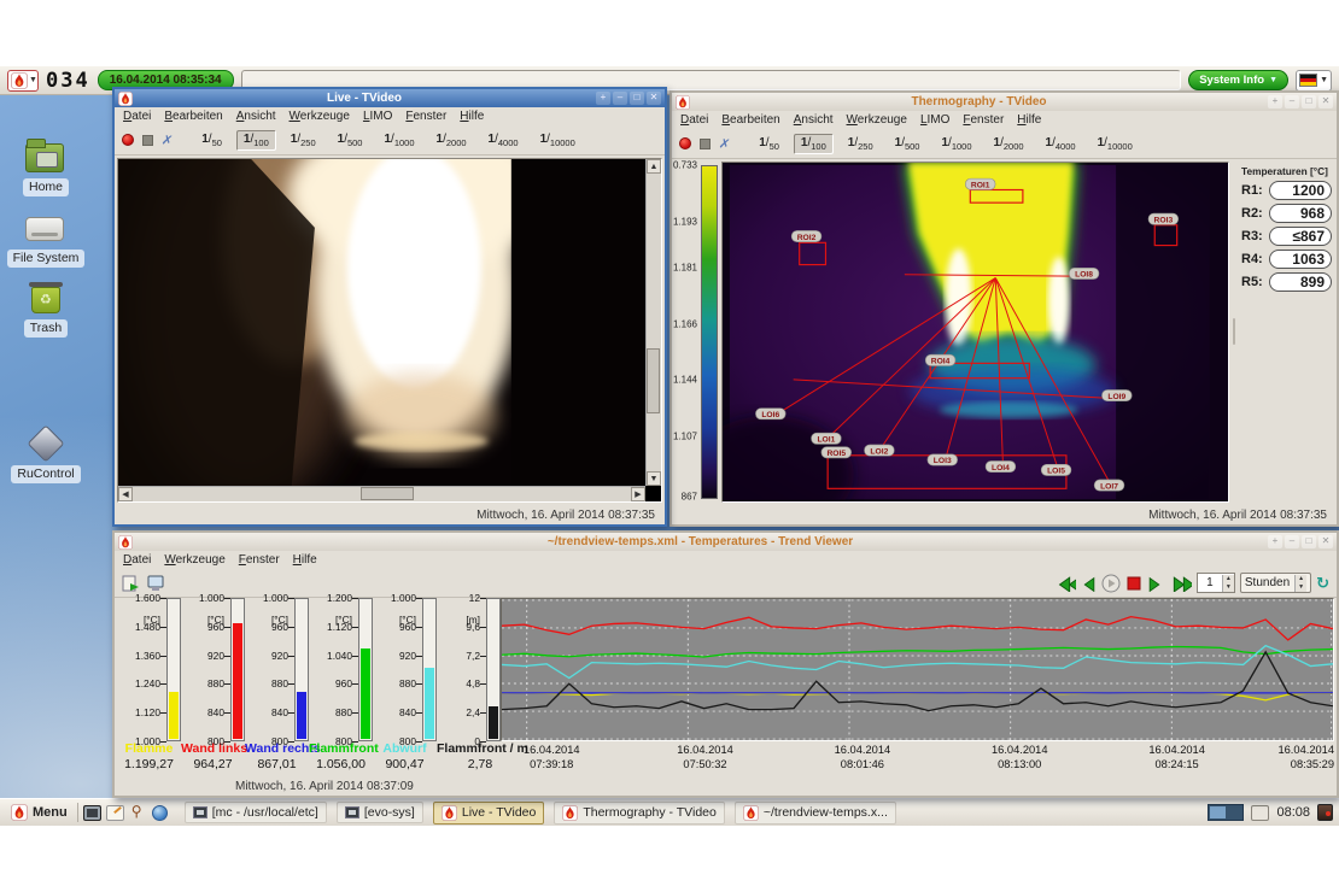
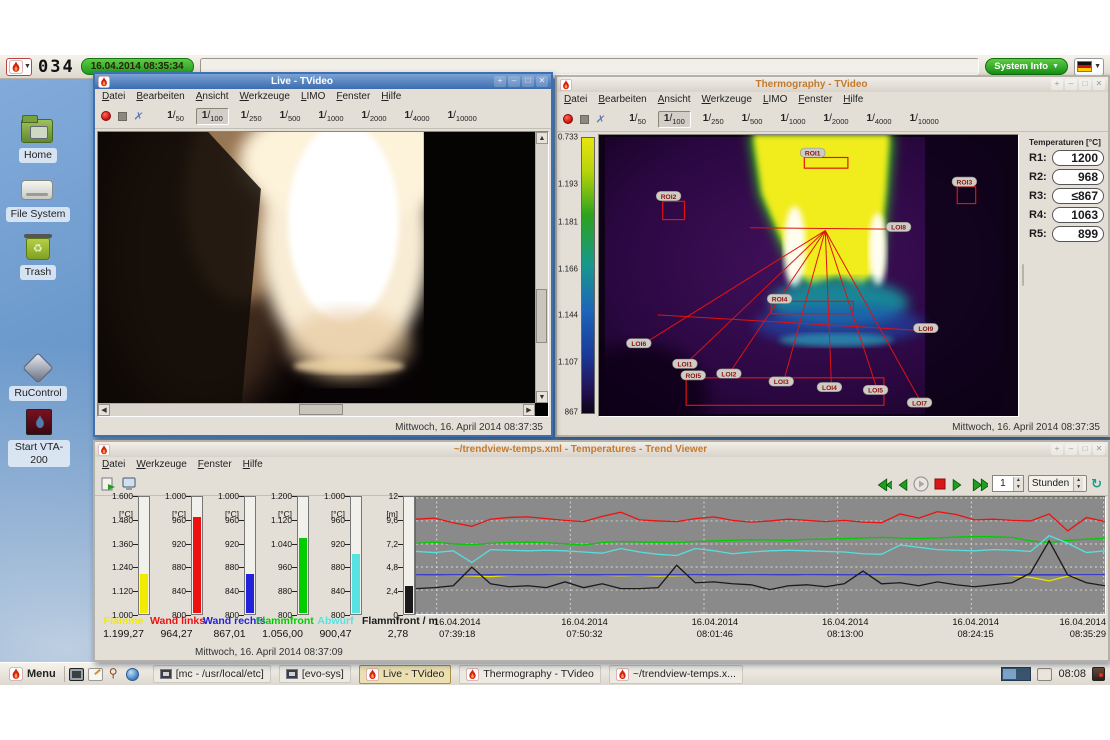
  034
  16.04.2014 08:35:34
  System Info
  Home
  File System
  Trash
  RuControl
+ Start VTA-200
  Live - TVideo
  +
  –
  □
  ✕
  Datei
  Bearbeiten
  Ansicht
  Werkzeuge
  LIMO
  Fenster
  Hilfe
  1/50
  1/100
  1/250
  1/500
  1/1000
  1/2000
  1/4000
  1/10000
  Mittwoch, 16. April 2014 08:37:35
  Thermography - TVideo
  +
  –
  □
  ✕
  Datei
  Bearbeiten
  Ansicht
  Werkzeuge
  LIMO
  Fenster
  Hilfe
  1/50
  1/100
  1/250
  1/500
  1/1000
  1/2000
  1/4000
  1/10000
  0.733
  1.193
  1.181
  1.166
  1.144
  1.107
  867
  Temperaturen [°C]
  R1:
  1200
  R2:
  968
  R3:
  ≤867
  R4:
  1063
  R5:
  899
  Mittwoch, 16. April 2014 08:37:35
  ~/trendview-temps.xml - Temperatures - Trend Viewer
  +
  –
  □
  ✕
  Datei
  Werkzeuge
  Fenster
  Hilfe
  1
  Stunden
  ↻
  1.600
  1.480
  1.360
  1.240
  1.120
  1.000
  [°C]
  1.000
  960
  920
  880
  840
  800
  [°C]
  1.000
  960
  920
  880
  840
  800
  [°C]
  1.200
  1.120
  1.040
  960
  880
  800
  [°C]
  1.000
  960
  920
  880
  840
  800
  [°C]
  12
  9,6
  7,2
  4,8
  2,4
  0
  [m]
  Flamme
  1.199,27
  Wand links
  964,27
  Wand rech
  867,01
  Flammfron
  1.056,00
  Abwurf
  900,47
  Flammfront / m
  2,78
  16.04.2014
  07:39:18
  16.04.2014
  07:50:32
  16.04.2014
  08:01:46
  16.04.2014
  08:13:00
  16.04.2014
  08:24:15
  16.04.2014
  08:35:29
  Mittwoch, 16. April 2014 08:37:09
  Menu
  [mc - /usr/local/etc]
  [evo-sys]
  Live - TVideo
  Thermography - TVideo
  ~/trendview-temps.x...
  08:08
